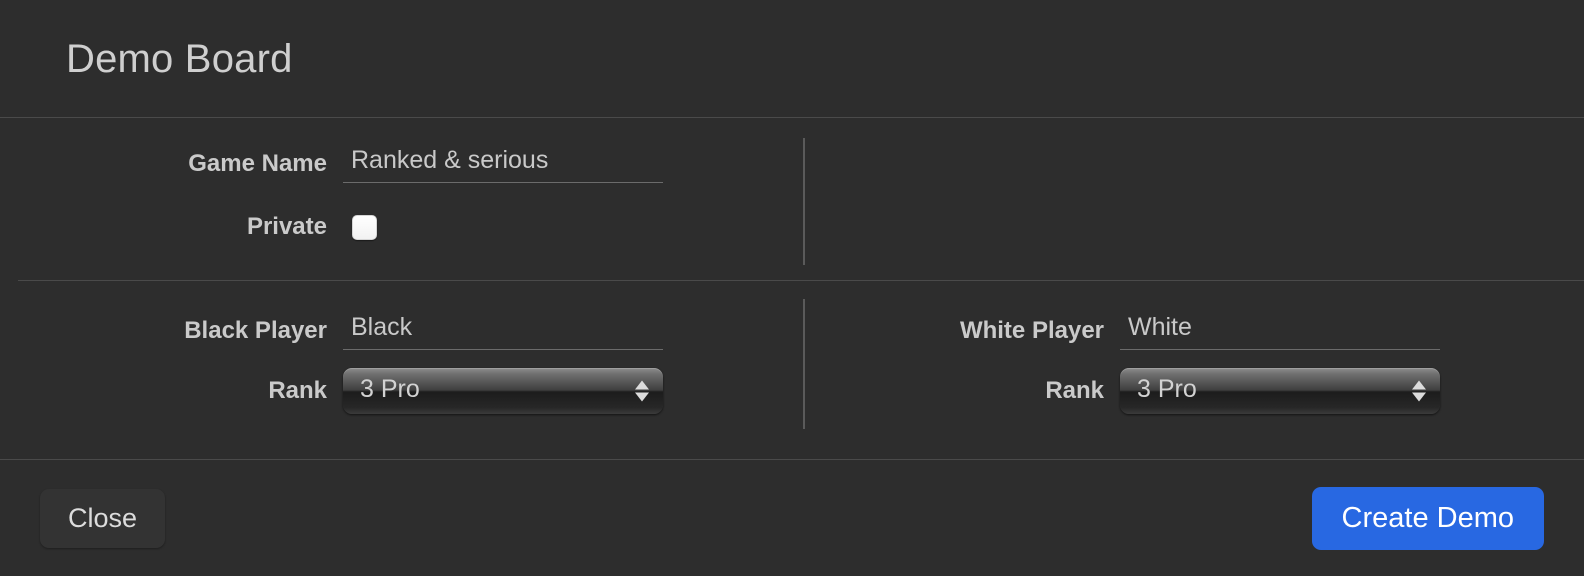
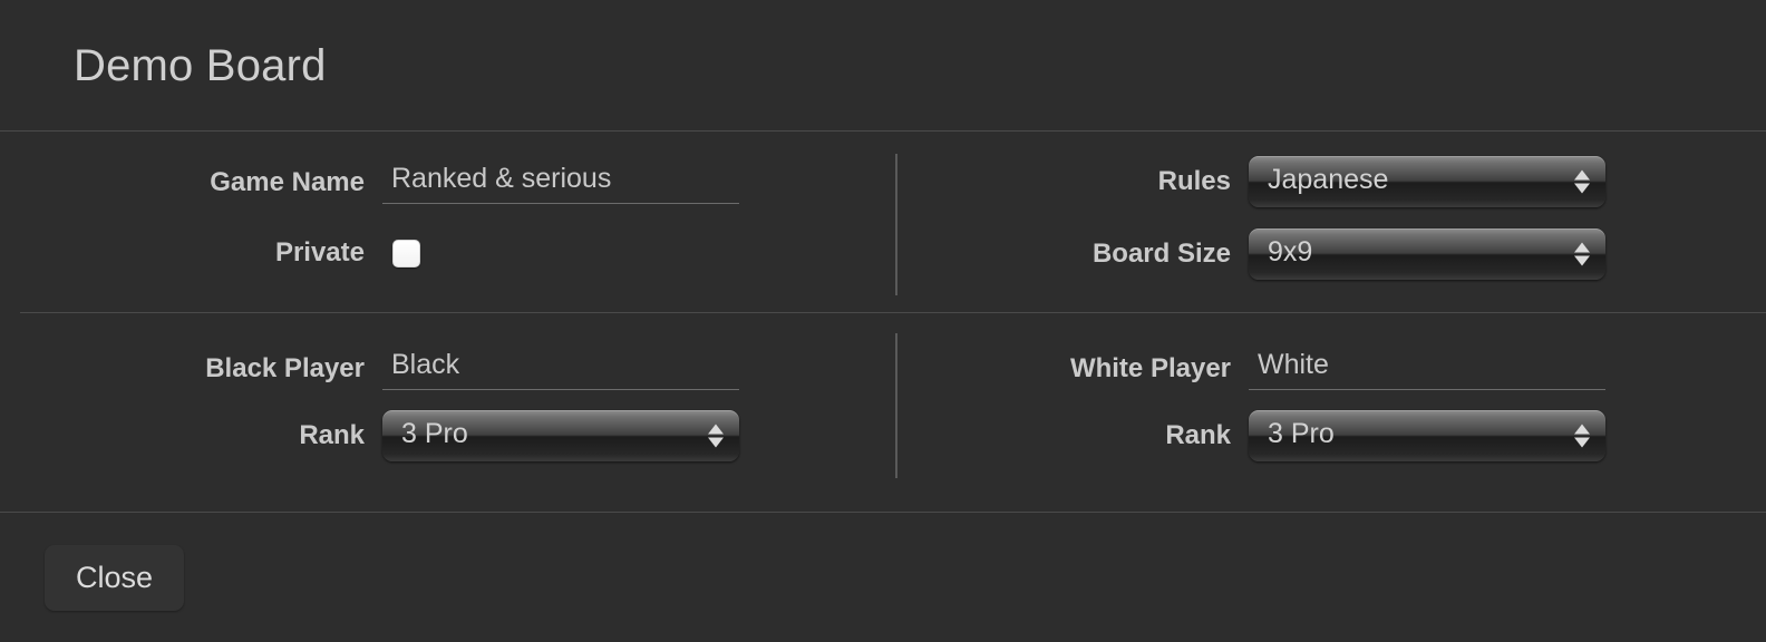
  Demo Board
  Game Name
  Ranked & serious
  Private
+ Rules
+ Japanese
+ Board Size
+ 9x9
  Black Player
  Black
  Rank
  3 Pro
  White Player
  White
  Rank
  3 Pro
  Close
- Create Demo
